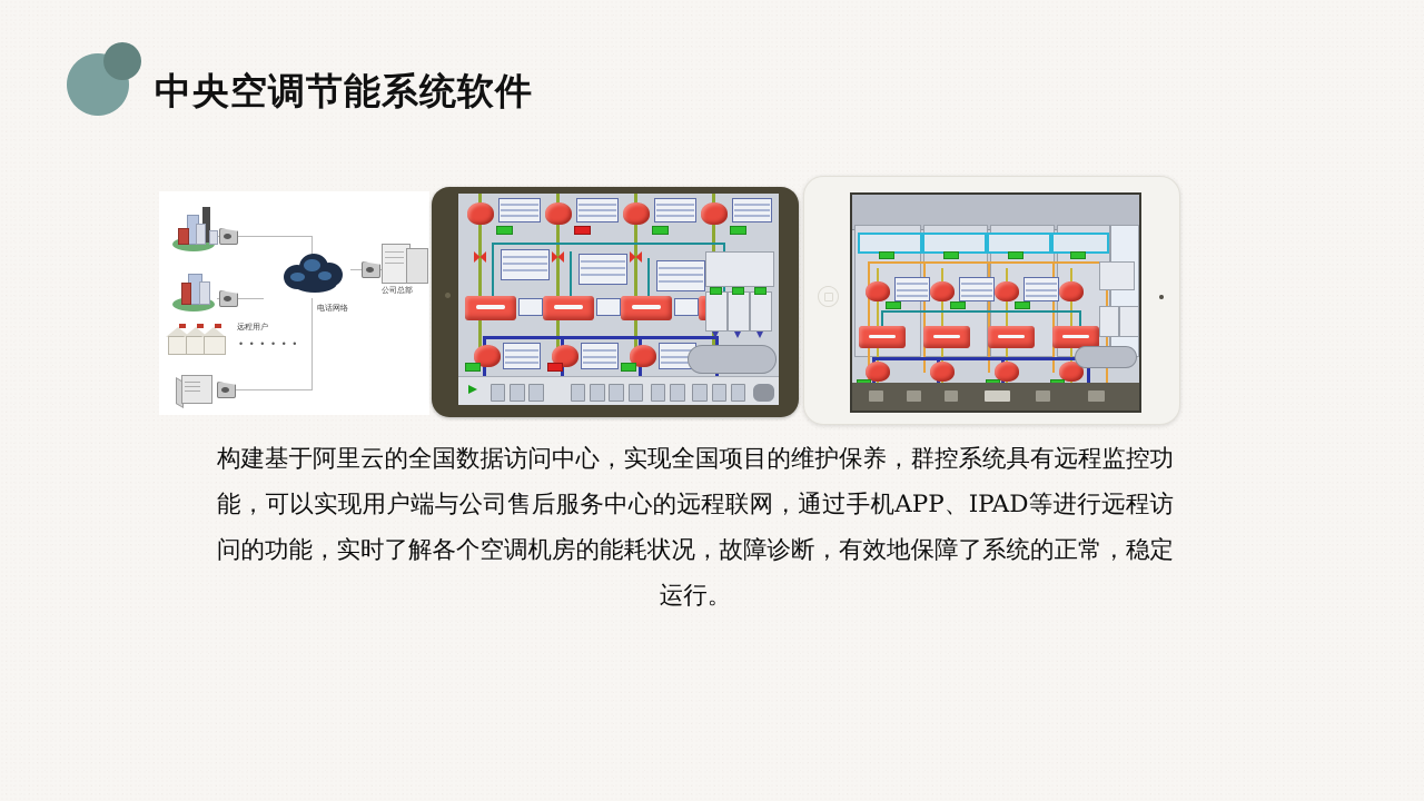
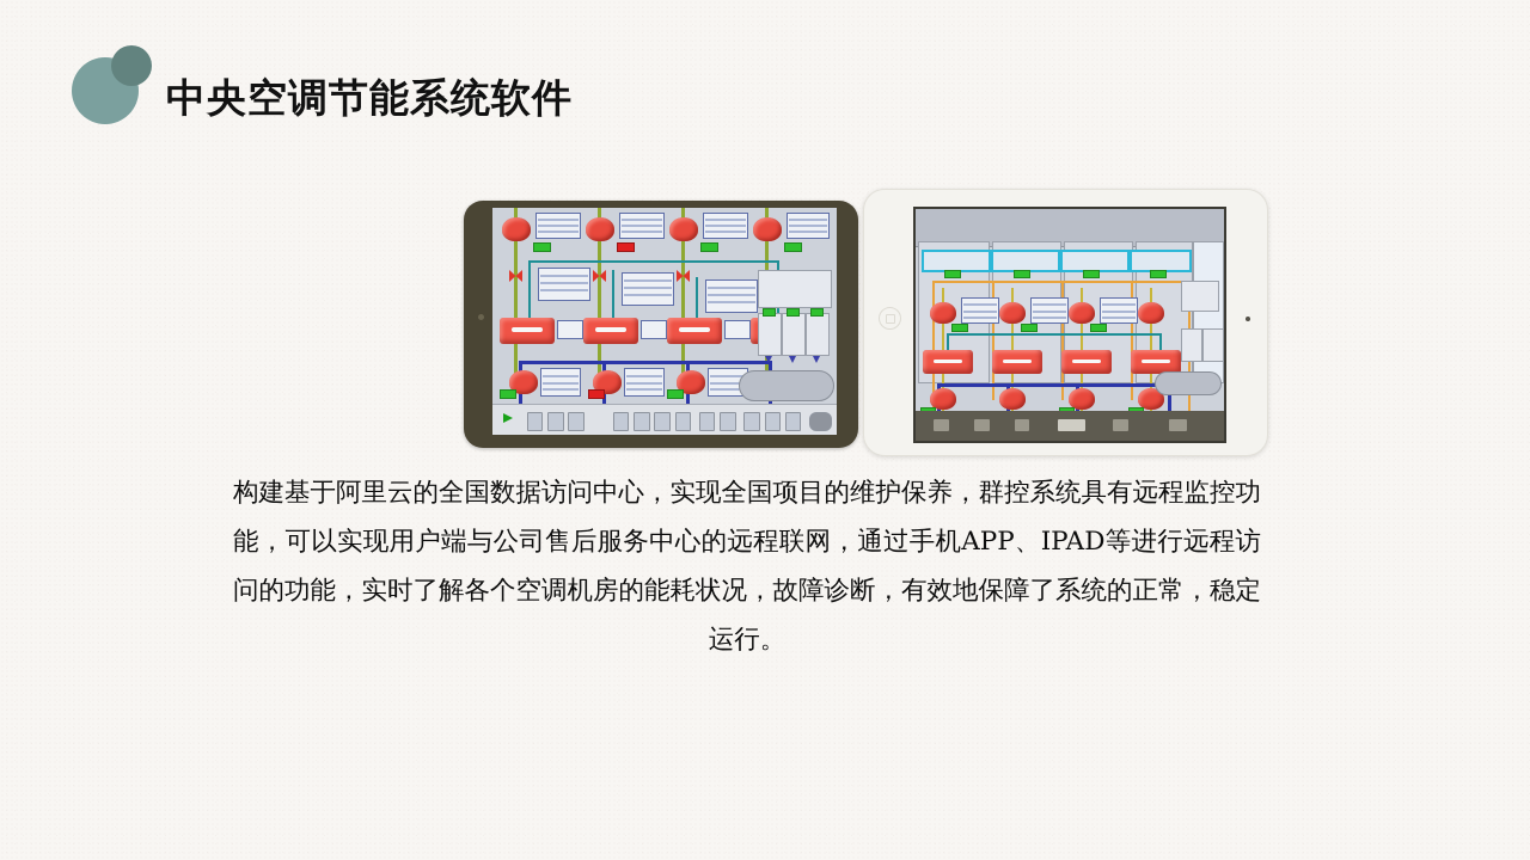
  中央空调节能系统软件
- 公司总部
- 电话网络
- 远程用户
- • • • • • •
  构建基于阿里云的全国数据访问中心，实现全国项目的维护保养，群控系统具有远程监控功能，可以实现用户端与公司售后服务中心的远程联网，通过手机APP、IPAD等进行远程访问的功能，实时了解各个空调机房的能耗状况，故障诊断，有效地保障了系统的正常，稳定运行。
